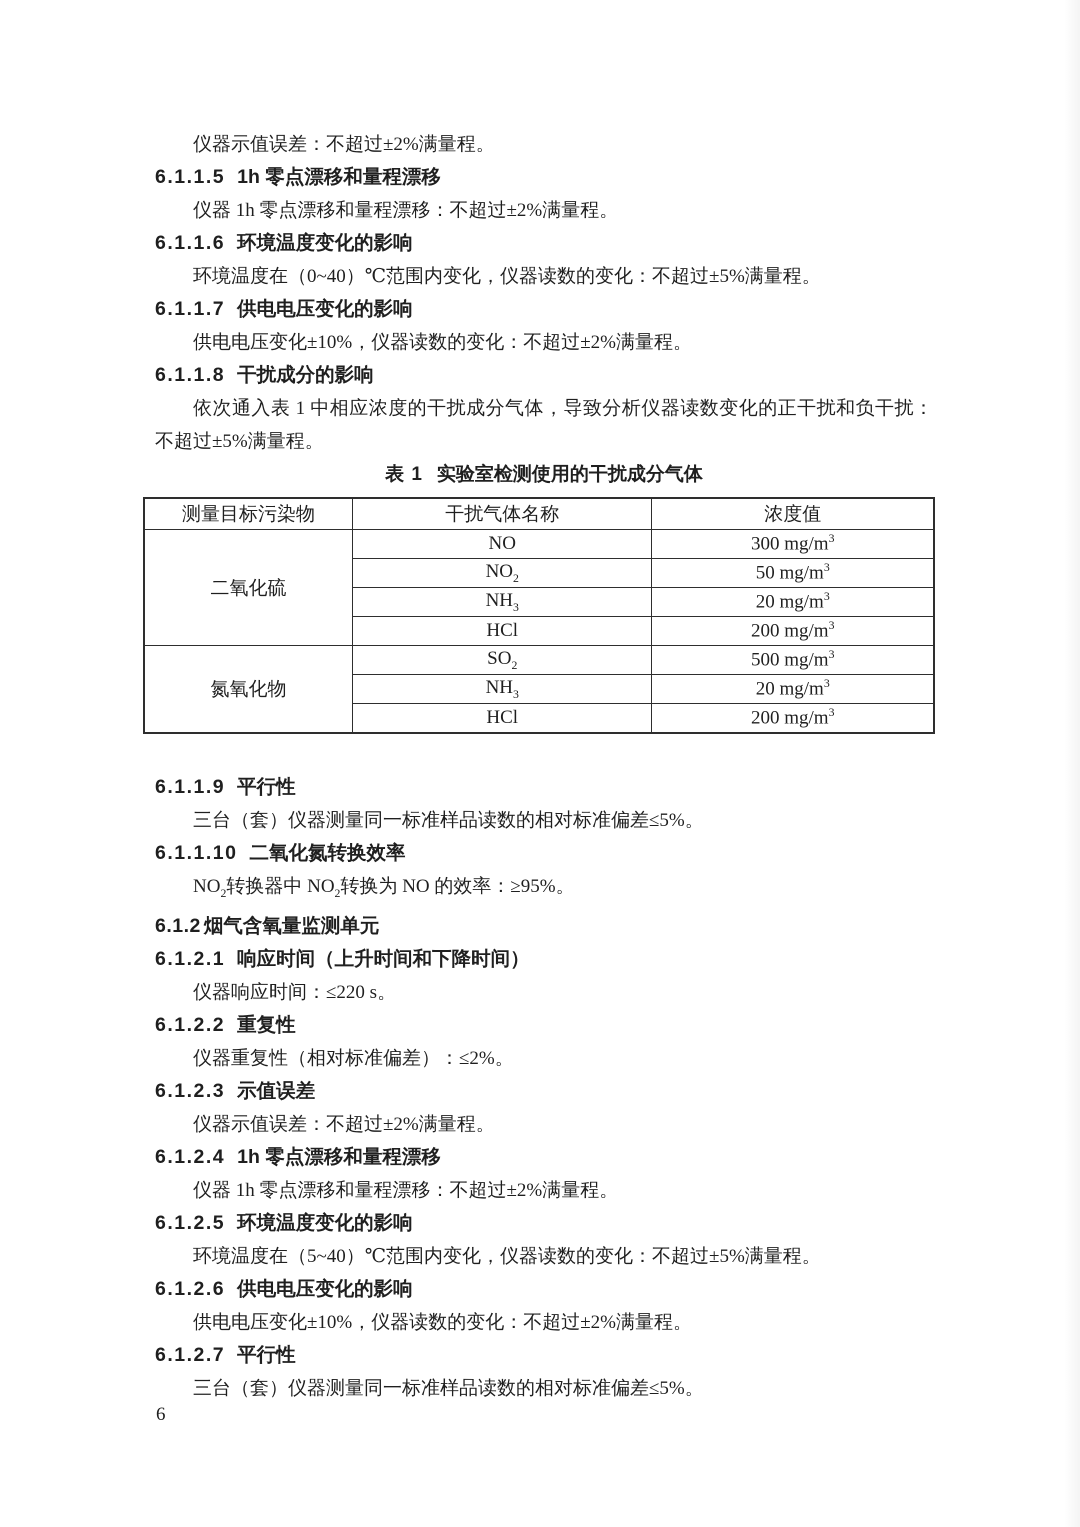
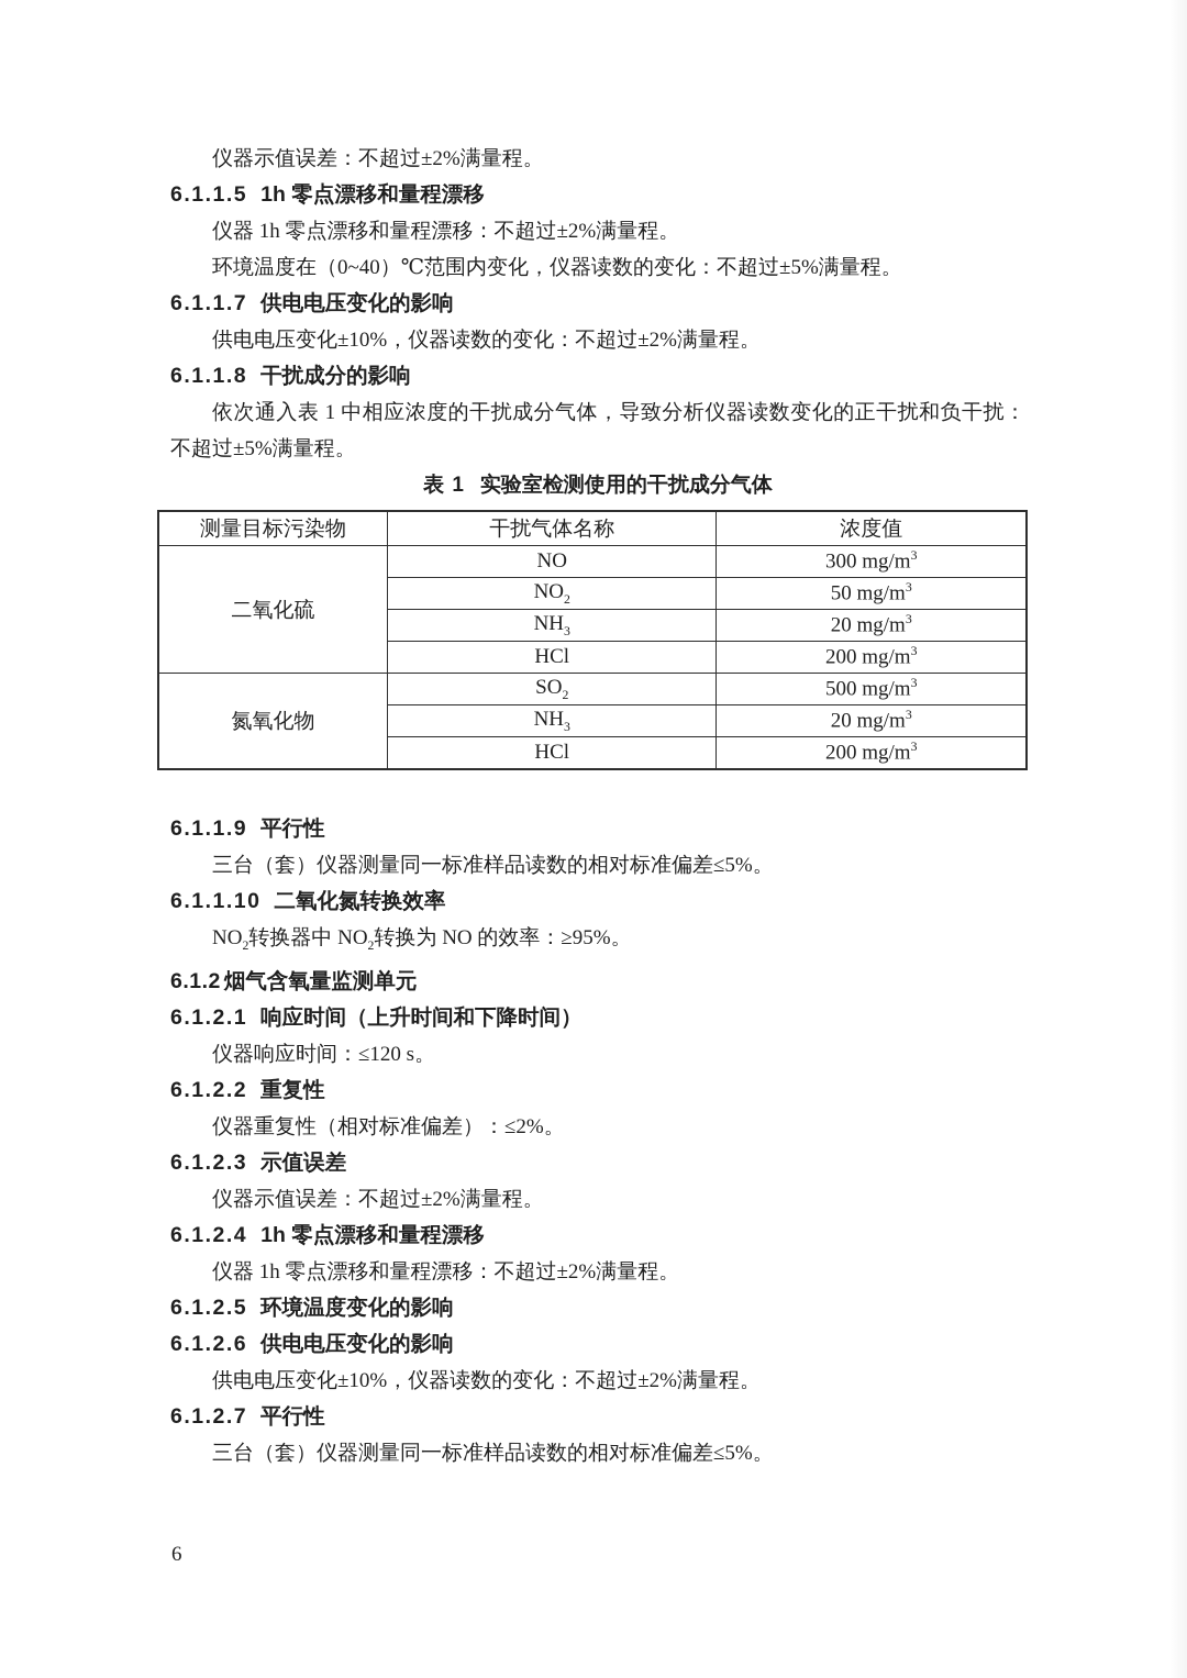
  仪器示值误差：不超过±2%满量程。
  6.1.1.5 1h 零点漂移和量程漂移
  仪器 1h 零点漂移和量程漂移：不超过±2%满量程。
- 6.1.1.6 环境温度变化的影响
  环境温度在（0~40）℃范围内变化，仪器读数的变化：不超过±5%满量程。
  6.1.1.7 供电电压变化的影响
  供电电压变化±10%，仪器读数的变化：不超过±2%满量程。
  6.1.1.8 干扰成分的影响
  依次通入表 1 中相应浓度的干扰成分气体，导致分析仪器读数变化的正干扰和负干扰：不超过±5%满量程。
  表 1 实验室检测使用的干扰成分气体
  测量目标污染物	干扰气体名称	浓度值
  二氧化硫	NO	300 mg/m3
  NO2	50 mg/m3
  NH3	20 mg/m3
  HCl	200 mg/m3
  氮氧化物	SO2	500 mg/m3
  NH3	20 mg/m3
  HCl	200 mg/m3
  6.1.1.9 平行性
  三台（套）仪器测量同一标准样品读数的相对标准偏差≤5%。
  6.1.1.10 二氧化氮转换效率
  NO2转换器中 NO2转换为 NO 的效率：≥95%。
  6.1.2 烟气含氧量监测单元
  6.1.2.1 响应时间（上升时间和下降时间）
- 仪器响应时间：≤220 s。
+ 仪器响应时间：≤120 s。
  6.1.2.2 重复性
  仪器重复性（相对标准偏差）：≤2%。
  6.1.2.3 示值误差
  仪器示值误差：不超过±2%满量程。
  6.1.2.4 1h 零点漂移和量程漂移
  仪器 1h 零点漂移和量程漂移：不超过±2%满量程。
  6.1.2.5 环境温度变化的影响
- 环境温度在（5~40）℃范围内变化，仪器读数的变化：不超过±5%满量程。
  6.1.2.6 供电电压变化的影响
  供电电压变化±10%，仪器读数的变化：不超过±2%满量程。
  6.1.2.7 平行性
  三台（套）仪器测量同一标准样品读数的相对标准偏差≤5%。
  6
